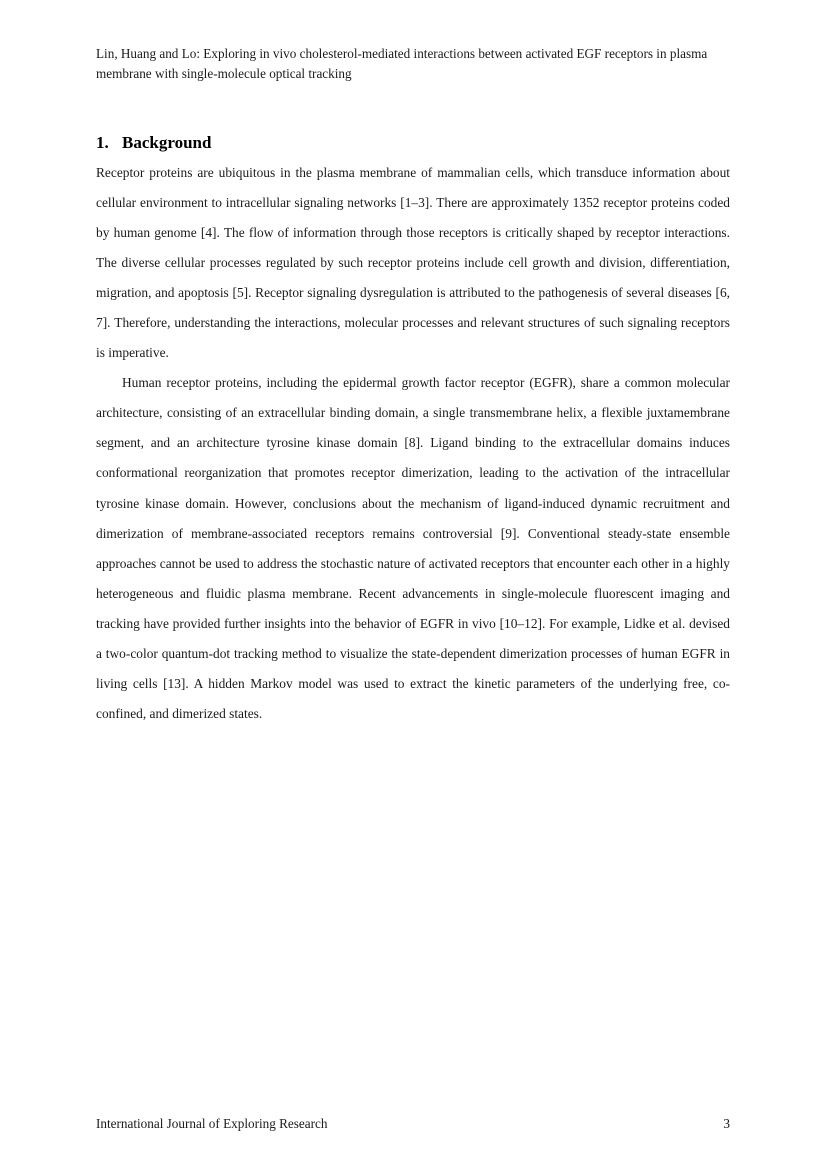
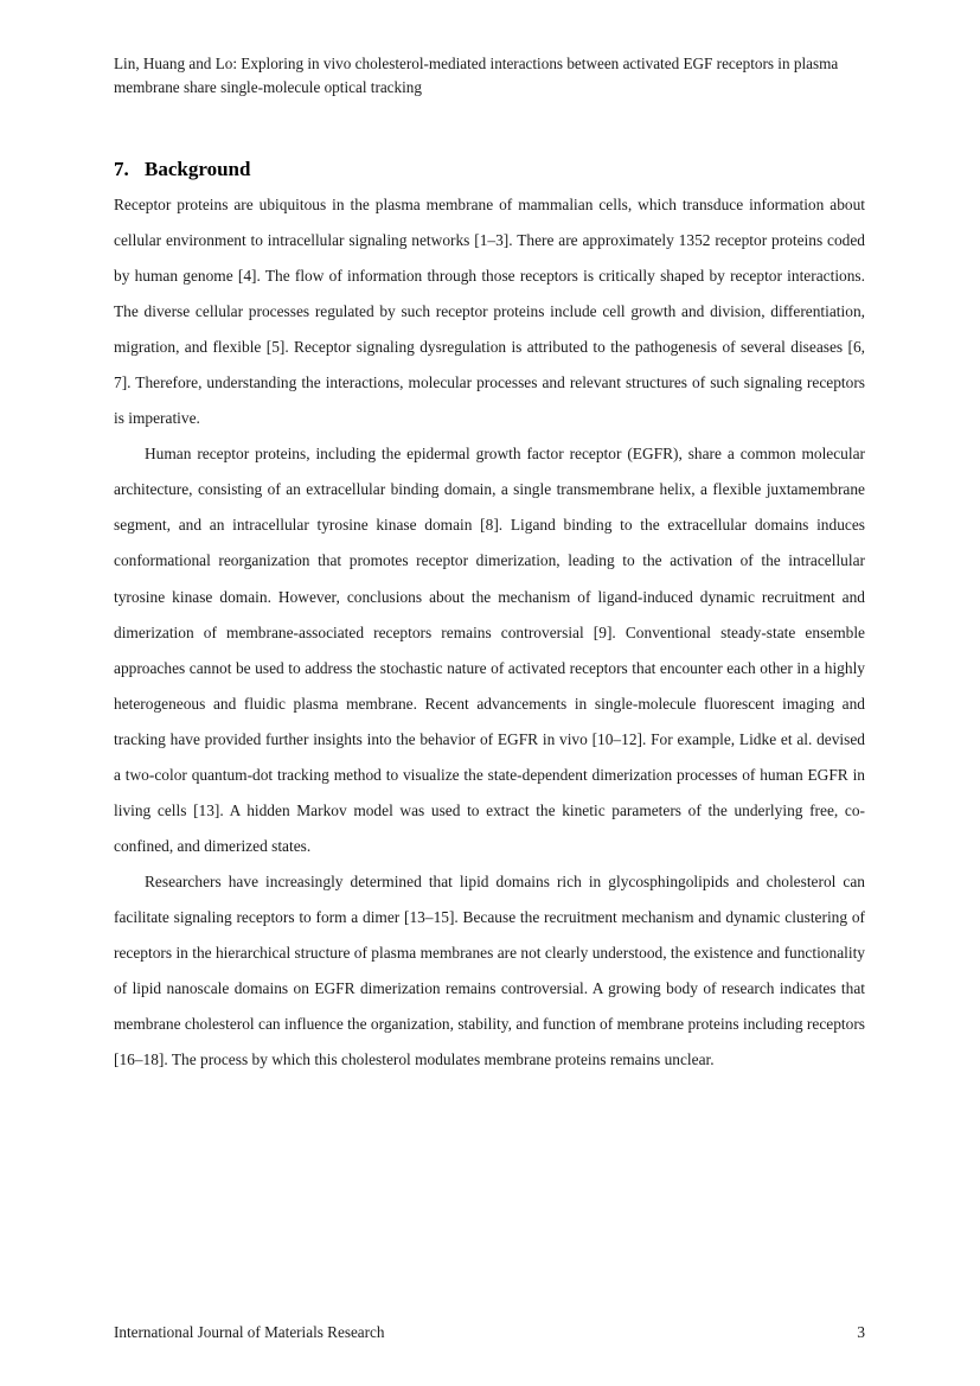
- Lin, Huang and Lo: Exploring in vivo cholesterol-mediated interactions between activated EGF receptors in plasma membrane with single-molecule optical tracking
+ Lin, Huang and Lo: Exploring in vivo cholesterol-mediated interactions between activated EGF receptors in plasma membrane share single-molecule optical tracking
- 1. Background
+ 7. Background
- Receptor proteins are ubiquitous in the plasma membrane of mammalian cells, which transduce information about cellular environment to intracellular signaling networks [1–3]. There are approximately 1352 receptor proteins coded by human genome [4]. The flow of information through those receptors is critically shaped by receptor interactions. The diverse cellular processes regulated by such receptor proteins include cell growth and division, differentiation, migration, and apoptosis [5]. Receptor signaling dysregulation is attributed to the pathogenesis of several diseases [6, 7]. Therefore, understanding the interactions, molecular processes and relevant structures of such signaling receptors is imperative.
+ Receptor proteins are ubiquitous in the plasma membrane of mammalian cells, which transduce information about cellular environment to intracellular signaling networks [1–3]. There are approximately 1352 receptor proteins coded by human genome [4]. The flow of information through those receptors is critically shaped by receptor interactions. The diverse cellular processes regulated by such receptor proteins include cell growth and division, differentiation, migration, and flexible [5]. Receptor signaling dysregulation is attributed to the pathogenesis of several diseases [6, 7]. Therefore, understanding the interactions, molecular processes and relevant structures of such signaling receptors is imperative.
- Human receptor proteins, including the epidermal growth factor receptor (EGFR), share a common molecular architecture, consisting of an extracellular binding domain, a single transmembrane helix, a flexible juxtamembrane segment, and an architecture tyrosine kinase domain [8]. Ligand binding to the extracellular domains induces conformational reorganization that promotes receptor dimerization, leading to the activation of the intracellular tyrosine kinase domain. However, conclusions about the mechanism of ligand-induced dynamic recruitment and dimerization of membrane-associated receptors remains controversial [9]. Conventional steady-state ensemble approaches cannot be used to address the stochastic nature of activated receptors that encounter each other in a highly heterogeneous and fluidic plasma membrane. Recent advancements in single-molecule fluorescent imaging and tracking have provided further insights into the behavior of EGFR in vivo [10–12]. For example, Lidke et al. devised a two-color quantum-dot tracking method to visualize the state-dependent dimerization processes of human EGFR in living cells [13]. A hidden Markov model was used to extract the kinetic parameters of the underlying free, co-confined, and dimerized states.
+ Human receptor proteins, including the epidermal growth factor receptor (EGFR), share a common molecular architecture, consisting of an extracellular binding domain, a single transmembrane helix, a flexible juxtamembrane segment, and an intracellular tyrosine kinase domain [8]. Ligand binding to the extracellular domains induces conformational reorganization that promotes receptor dimerization, leading to the activation of the intracellular tyrosine kinase domain. However, conclusions about the mechanism of ligand-induced dynamic recruitment and dimerization of membrane-associated receptors remains controversial [9]. Conventional steady-state ensemble approaches cannot be used to address the stochastic nature of activated receptors that encounter each other in a highly heterogeneous and fluidic plasma membrane. Recent advancements in single-molecule fluorescent imaging and tracking have provided further insights into the behavior of EGFR in vivo [10–12]. For example, Lidke et al. devised a two-color quantum-dot tracking method to visualize the state-dependent dimerization processes of human EGFR in living cells [13]. A hidden Markov model was used to extract the kinetic parameters of the underlying free, co-confined, and dimerized states.
+ Researchers have increasingly determined that lipid domains rich in glycosphingolipids and cholesterol can facilitate signaling receptors to form a dimer [13–15]. Because the recruitment mechanism and dynamic clustering of receptors in the hierarchical structure of plasma membranes are not clearly understood, the existence and functionality of lipid nanoscale domains on EGFR dimerization remains controversial. A growing body of research indicates that membrane cholesterol can influence the organization, stability, and function of membrane proteins including receptors [16–18]. The process by which this cholesterol modulates membrane proteins remains unclear.
- International Journal of Exploring Research
+ International Journal of Materials Research
  3
